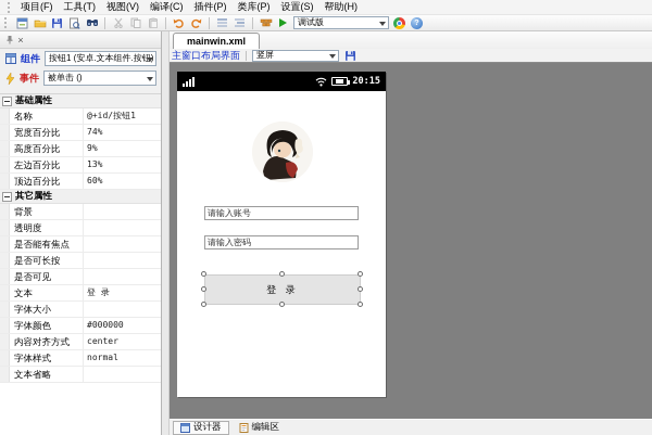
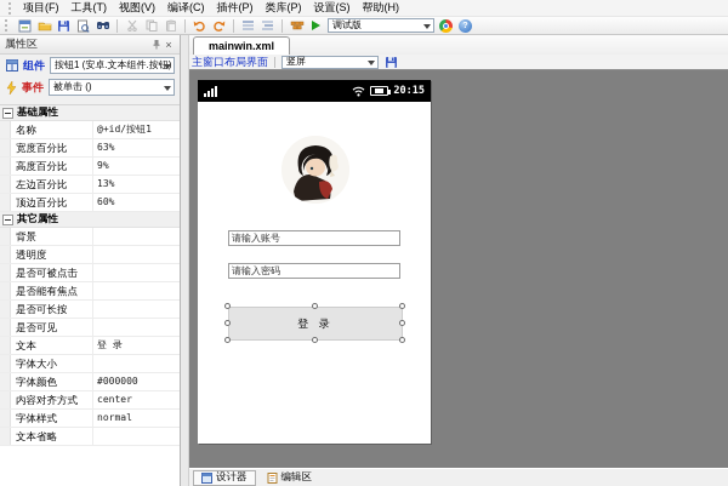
  项目(F)
  工具(T)
  视图(V)
  编译(C)
  插件(P)
  类库(P)
  设置(S)
  帮助(H)
  调试版
+ 属性区
  ×
  组件
  按钮1 (安卓.文本组件.按钮)
  事件
  被单击 ()
  基础属性
  名称
  @+id/按钮1
  宽度百分比
- 74%
+ 63%
  高度百分比
  9%
  左边百分比
  13%
  顶边百分比
  60%
  其它属性
  背景
  透明度
+ 是否可被点击
  是否能有焦点
  是否可长按
  是否可见
  文本
  登 录
  字体大小
  字体颜色
  #000000
  内容对齐方式
  center
  字体样式
  normal
  文本省略
  mainwin.xml
  主窗口布局界面
  竖屏
  20:15
  请输入账号
  请输入密码
  登 录
  设计器
  编辑区
